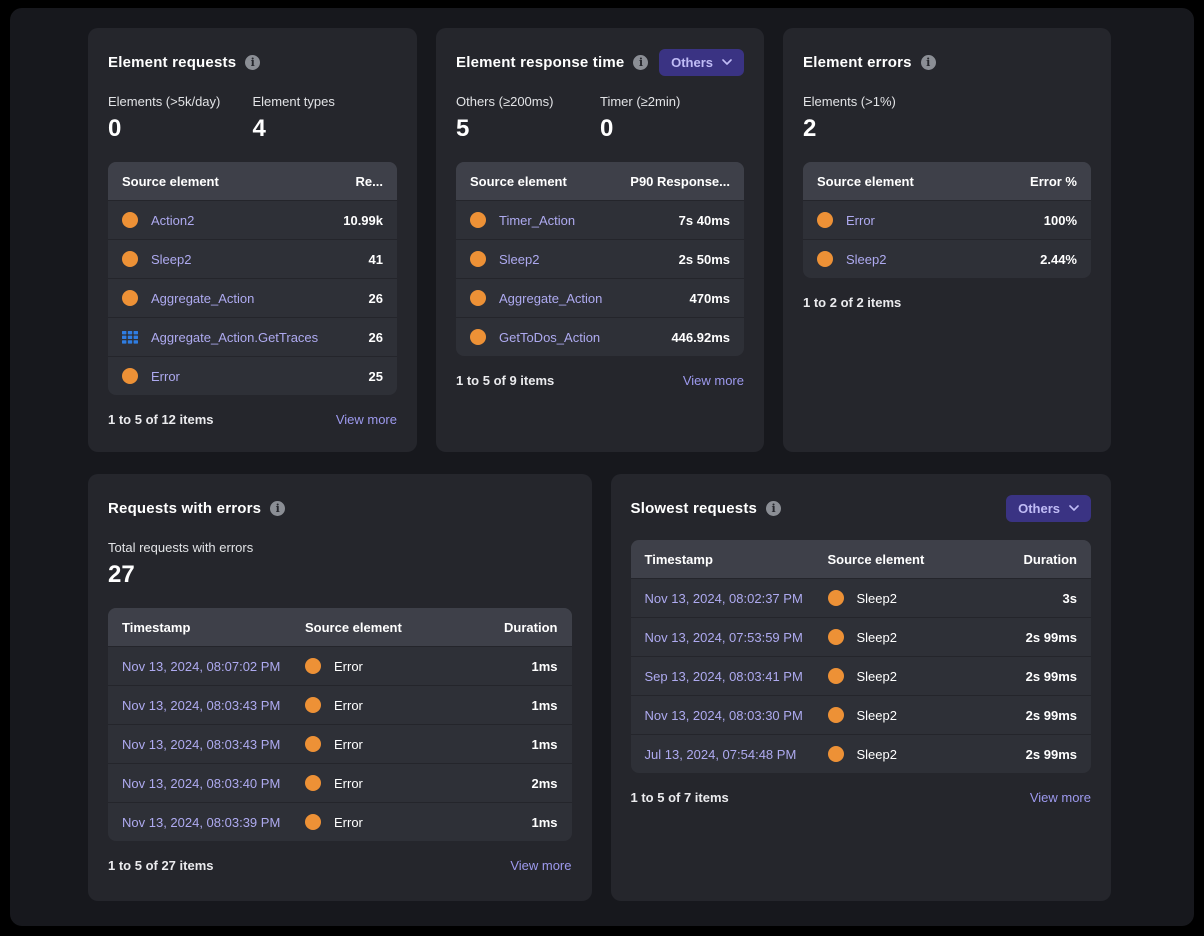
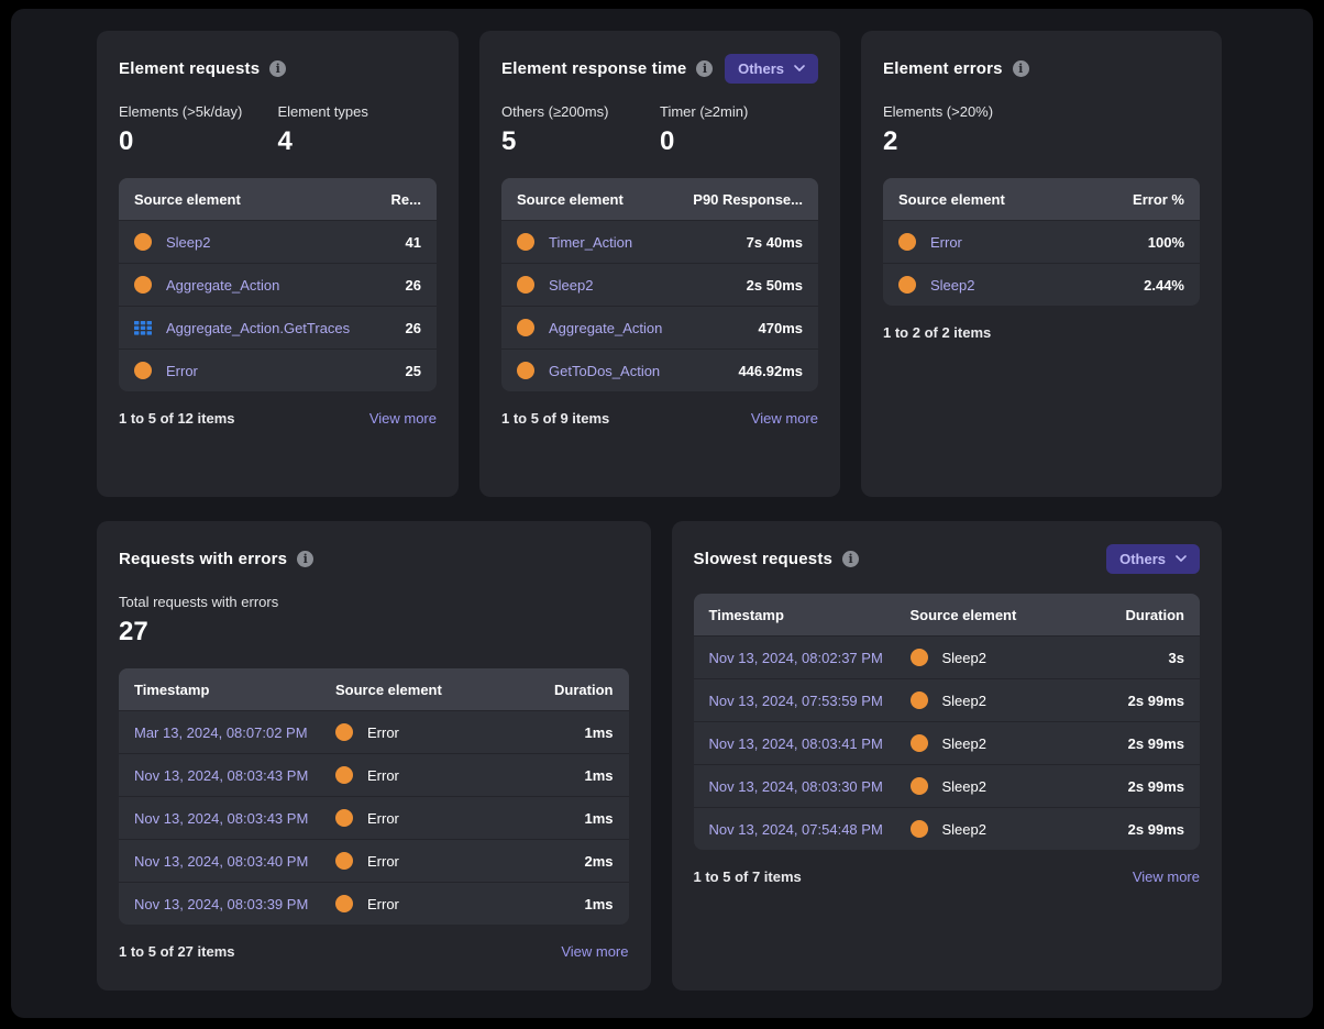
  Element requests
  Elements (>5k/day)
  0
  Element types
  4
  Source element
  Re...
- Action2
- 10.99k
  Sleep2
  41
  Aggregate_Action
  26
  Aggregate_Action.GetTraces
  26
  Error
  25
  1 to 5 of 12 items
  View more
  Element response time
  Others
  Others (≥200ms)
  5
  Timer (≥2min)
  0
  Source element
  P90 Response...
  Timer_Action
  7s 40ms
  Sleep2
  2s 50ms
  Aggregate_Action
  470ms
  GetToDos_Action
  446.92ms
  1 to 5 of 9 items
  View more
  Element errors
- Elements (>1%)
+ Elements (>20%)
  2
  Source element
  Error %
  Error
  100%
  Sleep2
  2.44%
  1 to 2 of 2 items
  Requests with errors
  Total requests with errors
  27
  Timestamp
  Source element
  Duration
- Nov 13, 2024, 08:07:02 PM
+ Mar 13, 2024, 08:07:02 PM
  Error
  1ms
  Nov 13, 2024, 08:03:43 PM
  Error
  1ms
  Nov 13, 2024, 08:03:43 PM
  Error
  1ms
  Nov 13, 2024, 08:03:40 PM
  Error
  2ms
  Nov 13, 2024, 08:03:39 PM
  Error
  1ms
  1 to 5 of 27 items
  View more
  Slowest requests
  Others
  Timestamp
  Source element
  Duration
  Nov 13, 2024, 08:02:37 PM
  Sleep2
  3s
  Nov 13, 2024, 07:53:59 PM
  Sleep2
  2s 99ms
- Sep 13, 2024, 08:03:41 PM
+ Nov 13, 2024, 08:03:41 PM
  Sleep2
  2s 99ms
  Nov 13, 2024, 08:03:30 PM
  Sleep2
  2s 99ms
- Jul 13, 2024, 07:54:48 PM
+ Nov 13, 2024, 07:54:48 PM
  Sleep2
  2s 99ms
  1 to 5 of 7 items
  View more
